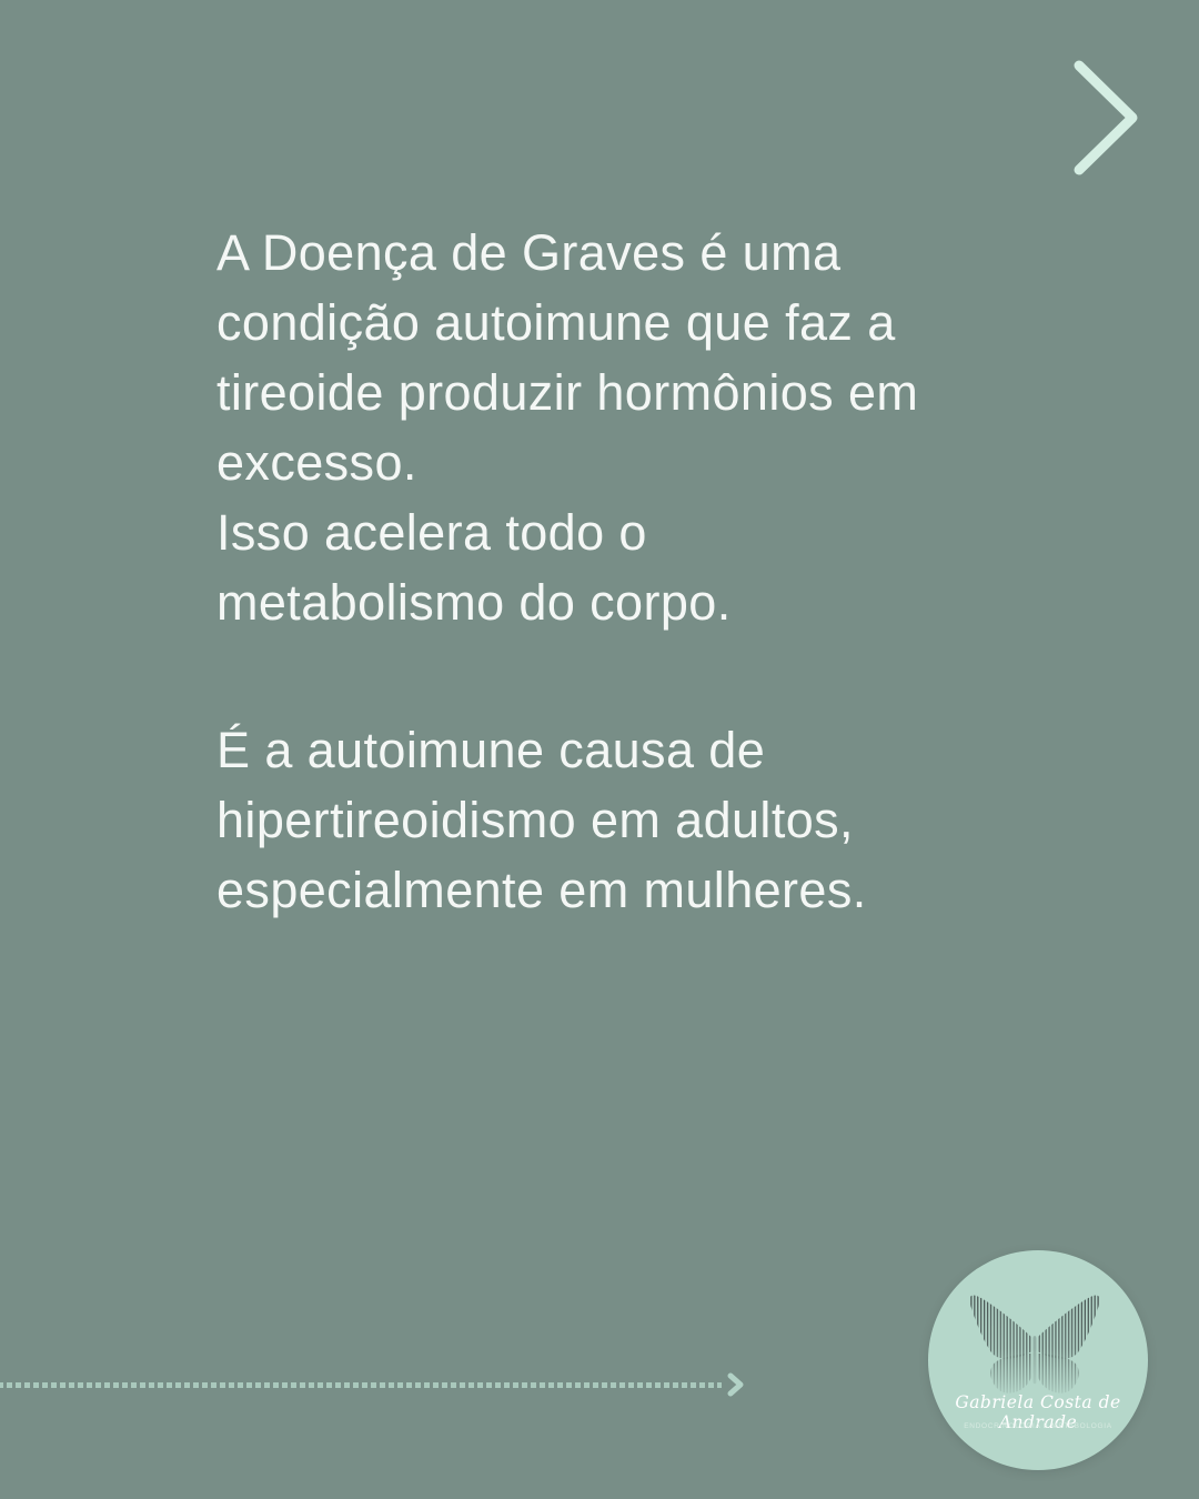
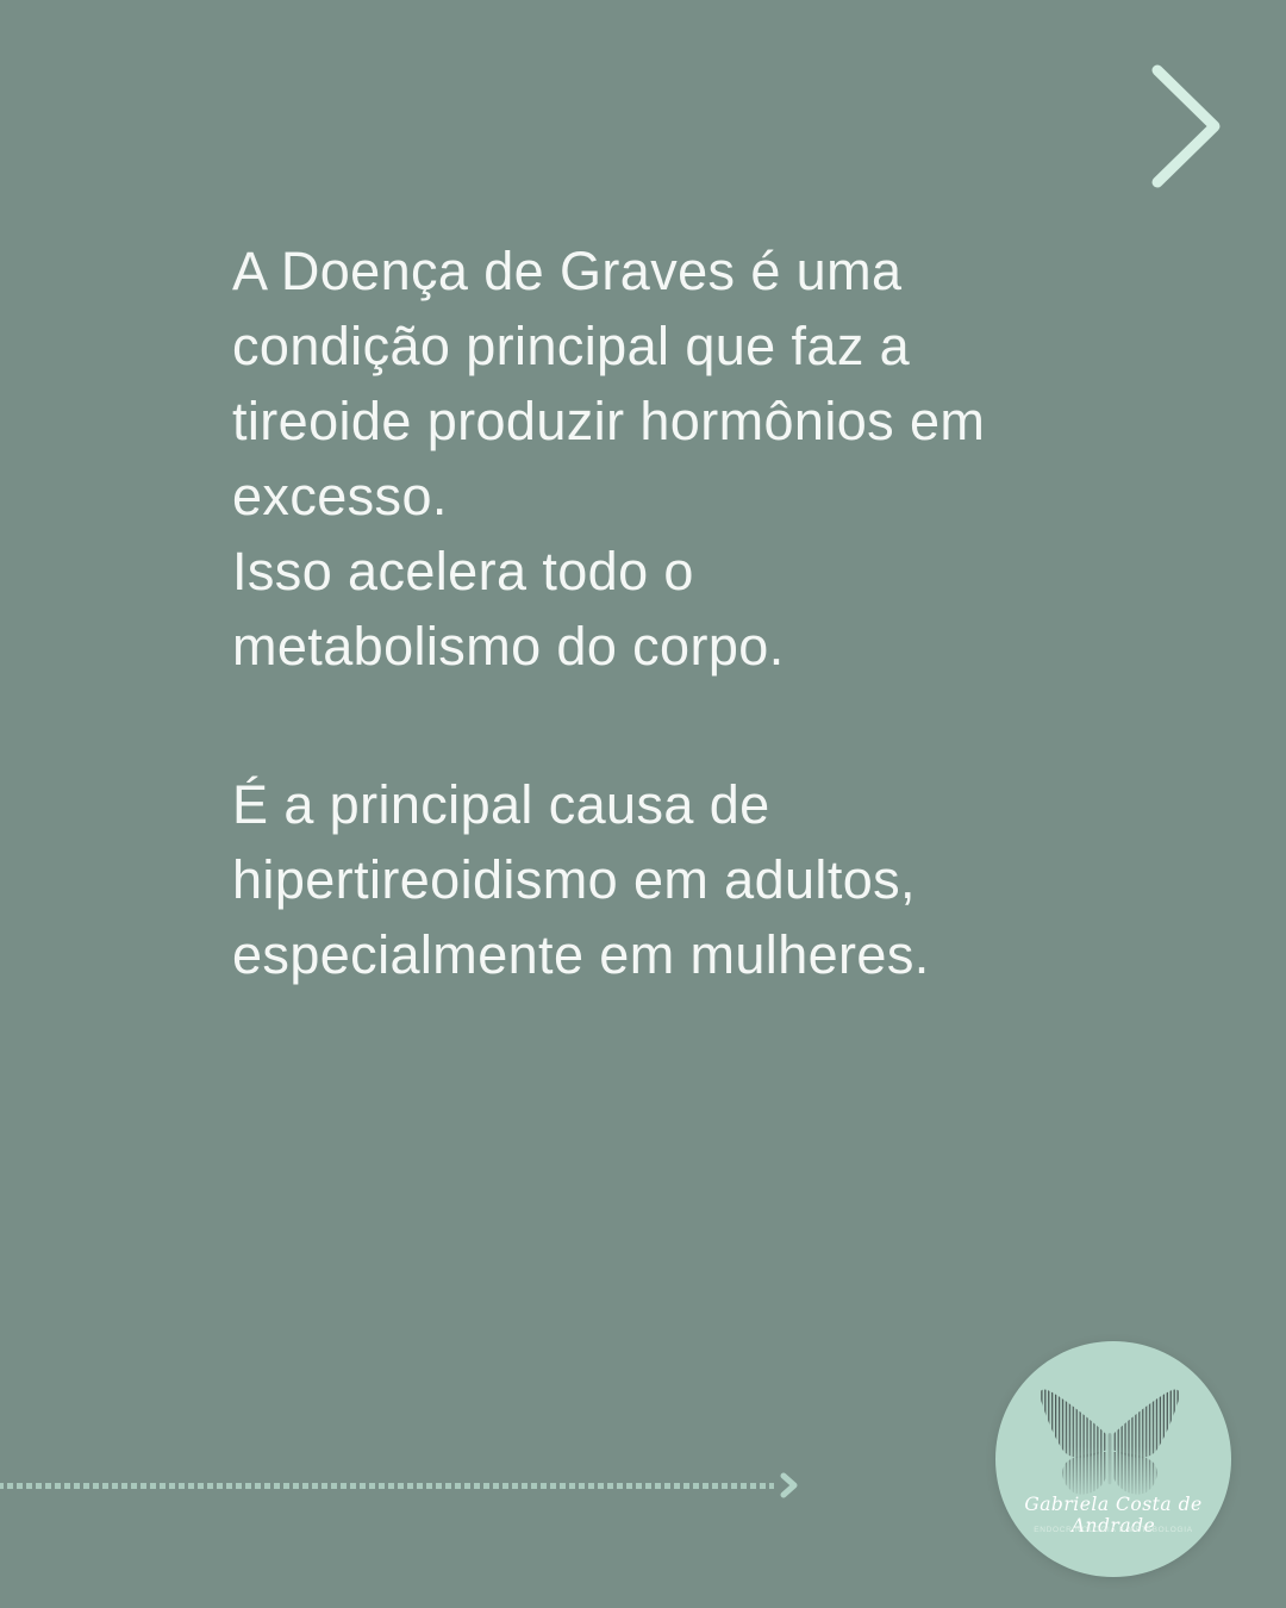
  A Doença de Graves é uma
- condição autoimune que faz a
+ condição principal que faz a
  tireoide produzir hormônios em
  excesso.
  Isso acelera todo o
  metabolismo do corpo.
- É a autoimune causa de
+ É a principal causa de
  hipertireoidismo em adultos,
  especialmente em mulheres.
  Gabriela Costa de Andrade
